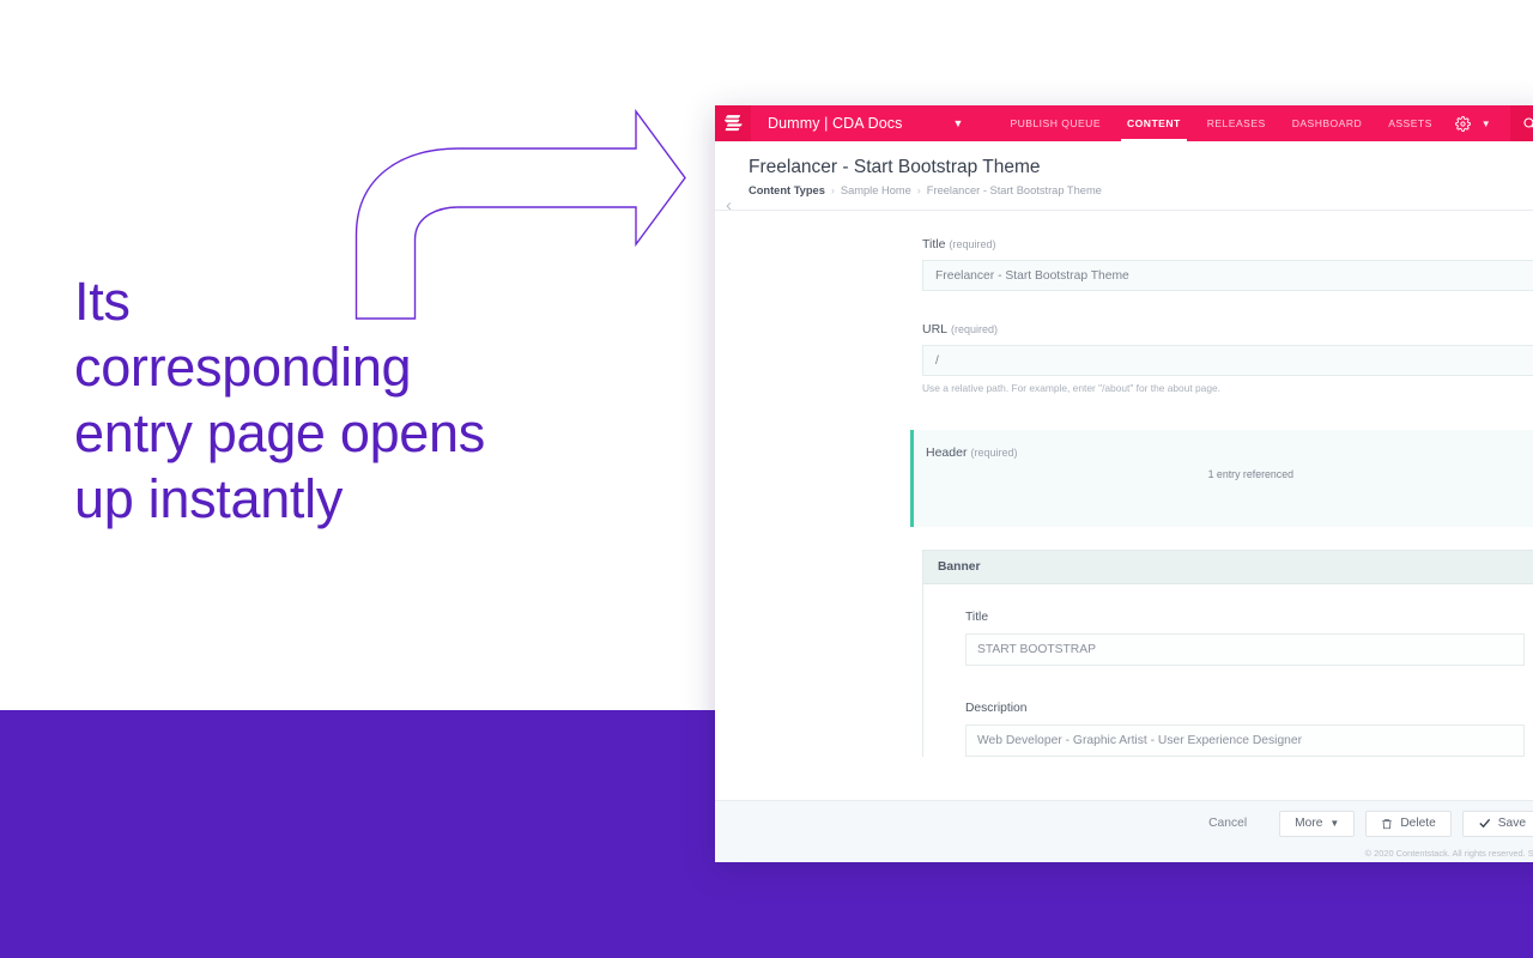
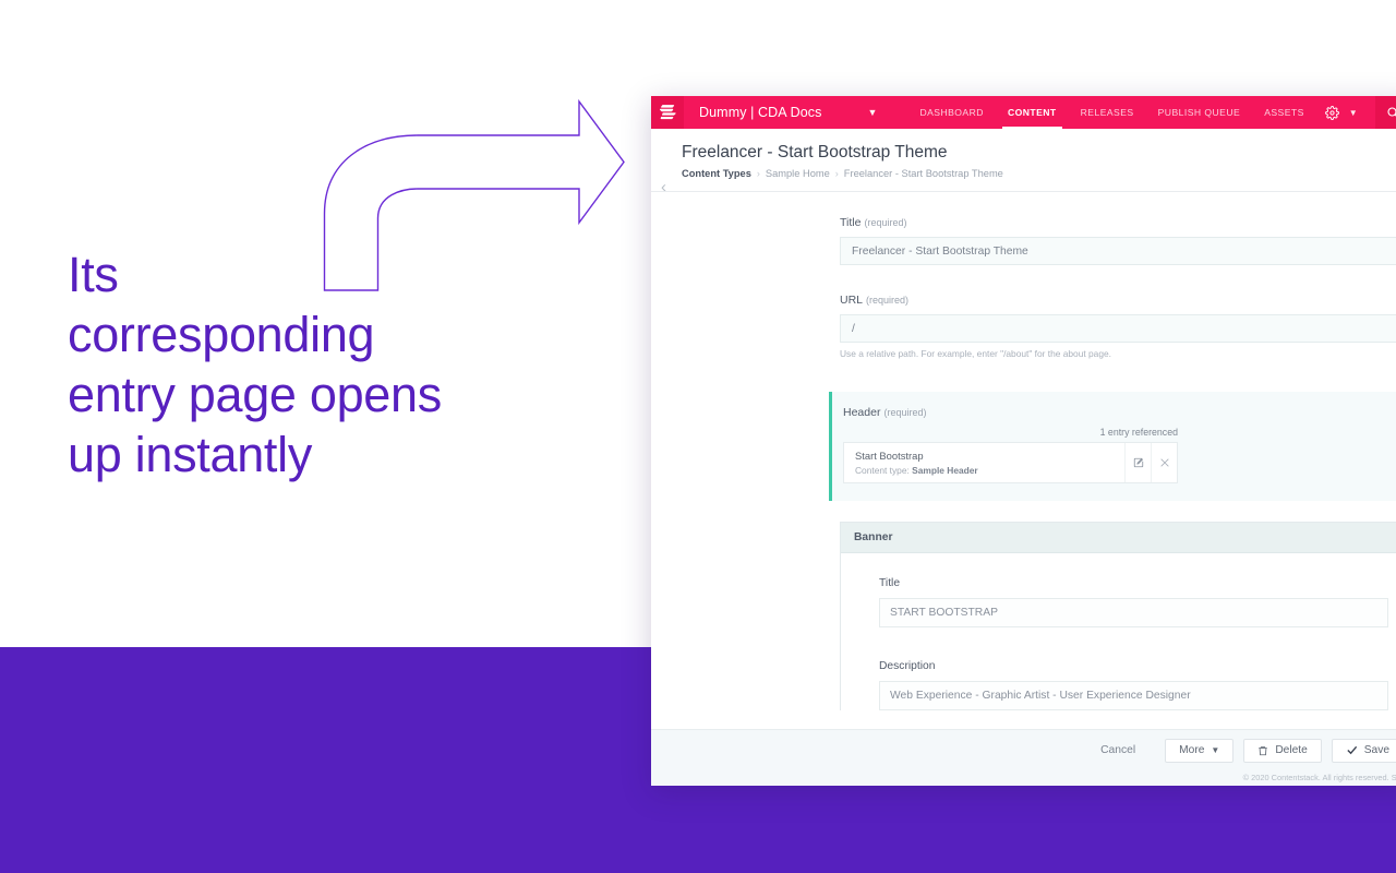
  Its
  corresponding
  entry page opens
  up instantly
  Dummy | CDA Docs
  ▼
- PUBLISH QUEUE
+ DASHBOARD
  CONTENT
  RELEASES
- DASHBOARD
+ PUBLISH QUEUE
  ASSETS
  ▼
  ‹
  Freelancer - Start Bootstrap Theme
  Content Types
  ›
  Sample Home
  ›
  Freelancer - Start Bootstrap Theme
  Title (required)
  Freelancer - Start Bootstrap Theme
  URL (required)
  /
  Use a relative path. For example, enter "/about" for the about page.
  Header (required)
  1 entry referenced
+ Start Bootstrap
+ Content type: Sample Header
  Banner
  Title
  START BOOTSTRAP
  Description
- Web Developer - Graphic Artist - User Experience Designer
+ Web Experience - Graphic Artist - User Experience Designer
  Cancel
  More
  ▼
  Delete
  Save
  © 2020 Contentstack. All rights reserved. S
